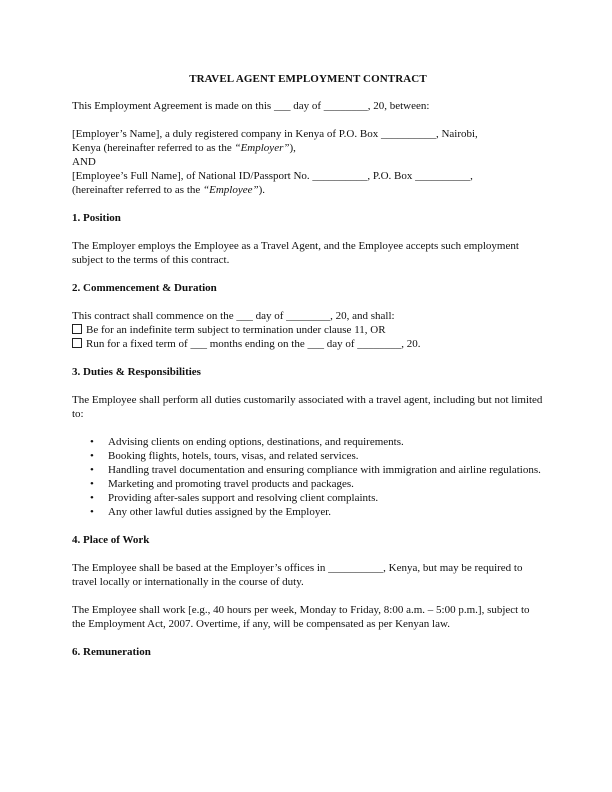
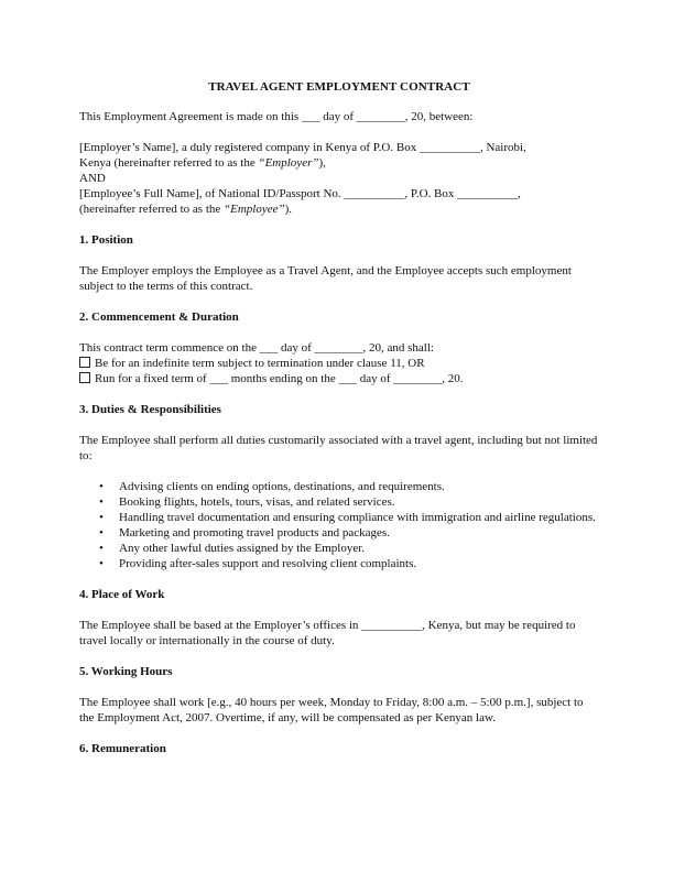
  TRAVEL AGENT EMPLOYMENT CONTRACT
  This Employment Agreement is made on this ___ day of ________, 20, between:
  [Employer’s Name], a duly registered company in Kenya of P.O. Box __________, Nairobi,
  Kenya (hereinafter referred to as the “Employer”),
  AND
  [Employee’s Full Name], of National ID/Passport No. __________, P.O. Box __________,
  (hereinafter referred to as the “Employee”).
  1. Position
  The Employer employs the Employee as a Travel Agent, and the Employee accepts such employment subject to the terms of this contract.
  2. Commencement & Duration
- This contract shall commence on the ___ day of ________, 20, and shall:
+ This contract term commence on the ___ day of ________, 20, and shall:
  Be for an indefinite term subject to termination under clause 11, OR
  Run for a fixed term of ___ months ending on the ___ day of ________, 20.
  3. Duties & Responsibilities
  The Employee shall perform all duties customarily associated with a travel agent, including but not limited to:
  •
  Advising clients on ending options, destinations, and requirements.
  •
  Booking flights, hotels, tours, visas, and related services.
  •
  Handling travel documentation and ensuring compliance with immigration and airline regulations.
  •
  Marketing and promoting travel products and packages.
  •
- Providing after-sales support and resolving client complaints.
+ Any other lawful duties assigned by the Employer.
  •
- Any other lawful duties assigned by the Employer.
+ Providing after-sales support and resolving client complaints.
  4. Place of Work
  The Employee shall be based at the Employer’s offices in __________, Kenya, but may be required to travel locally or internationally in the course of duty.
+ 5. Working Hours
  The Employee shall work [e.g., 40 hours per week, Monday to Friday, 8:00 a.m. – 5:00 p.m.], subject to the Employment Act, 2007. Overtime, if any, will be compensated as per Kenyan law.
  6. Remuneration
